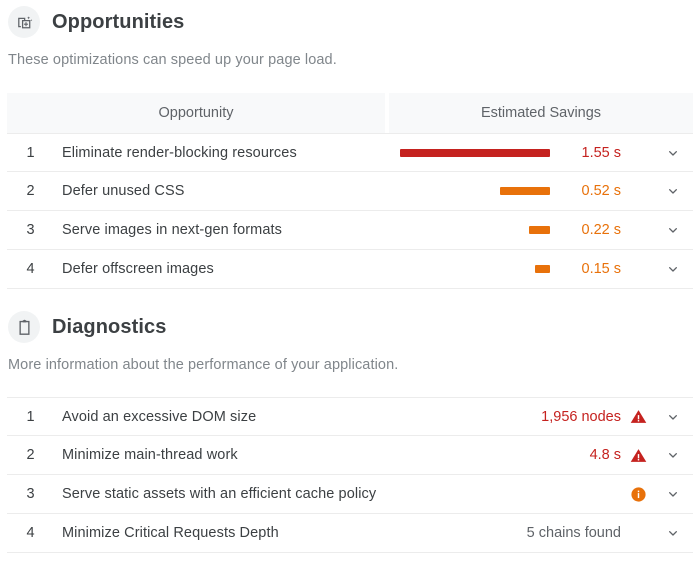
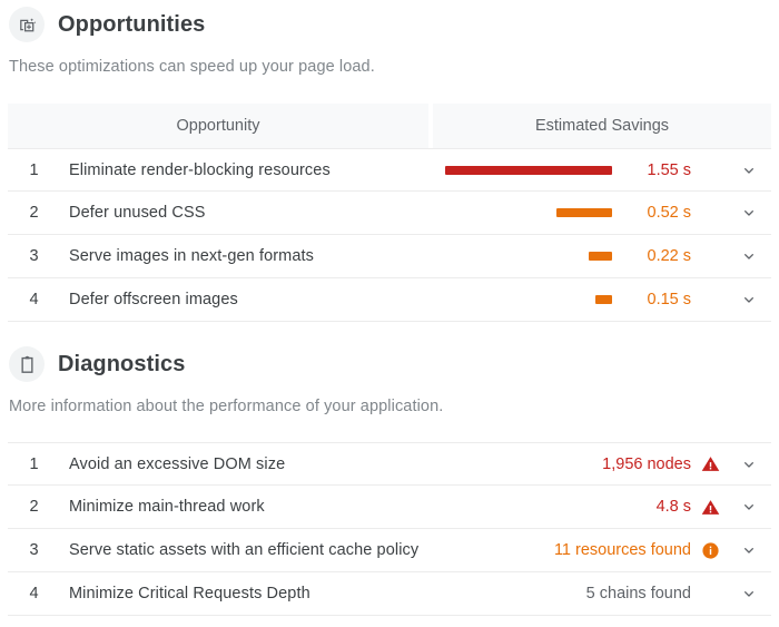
  Opportunities
  These optimizations can speed up your page load.
  Opportunity
  Estimated Savings
  1
  Eliminate render-blocking resources
  1.55 s
  2
  Defer unused CSS
  0.52 s
  3
  Serve images in next-gen formats
  0.22 s
  4
  Defer offscreen images
  0.15 s
  Diagnostics
  More information about the performance of your application.
  1
  Avoid an excessive DOM size
  1,956 nodes
  2
  Minimize main-thread work
  4.8 s
  3
  Serve static assets with an efficient cache policy
+ 11 resources found
  4
  Minimize Critical Requests Depth
  5 chains found
